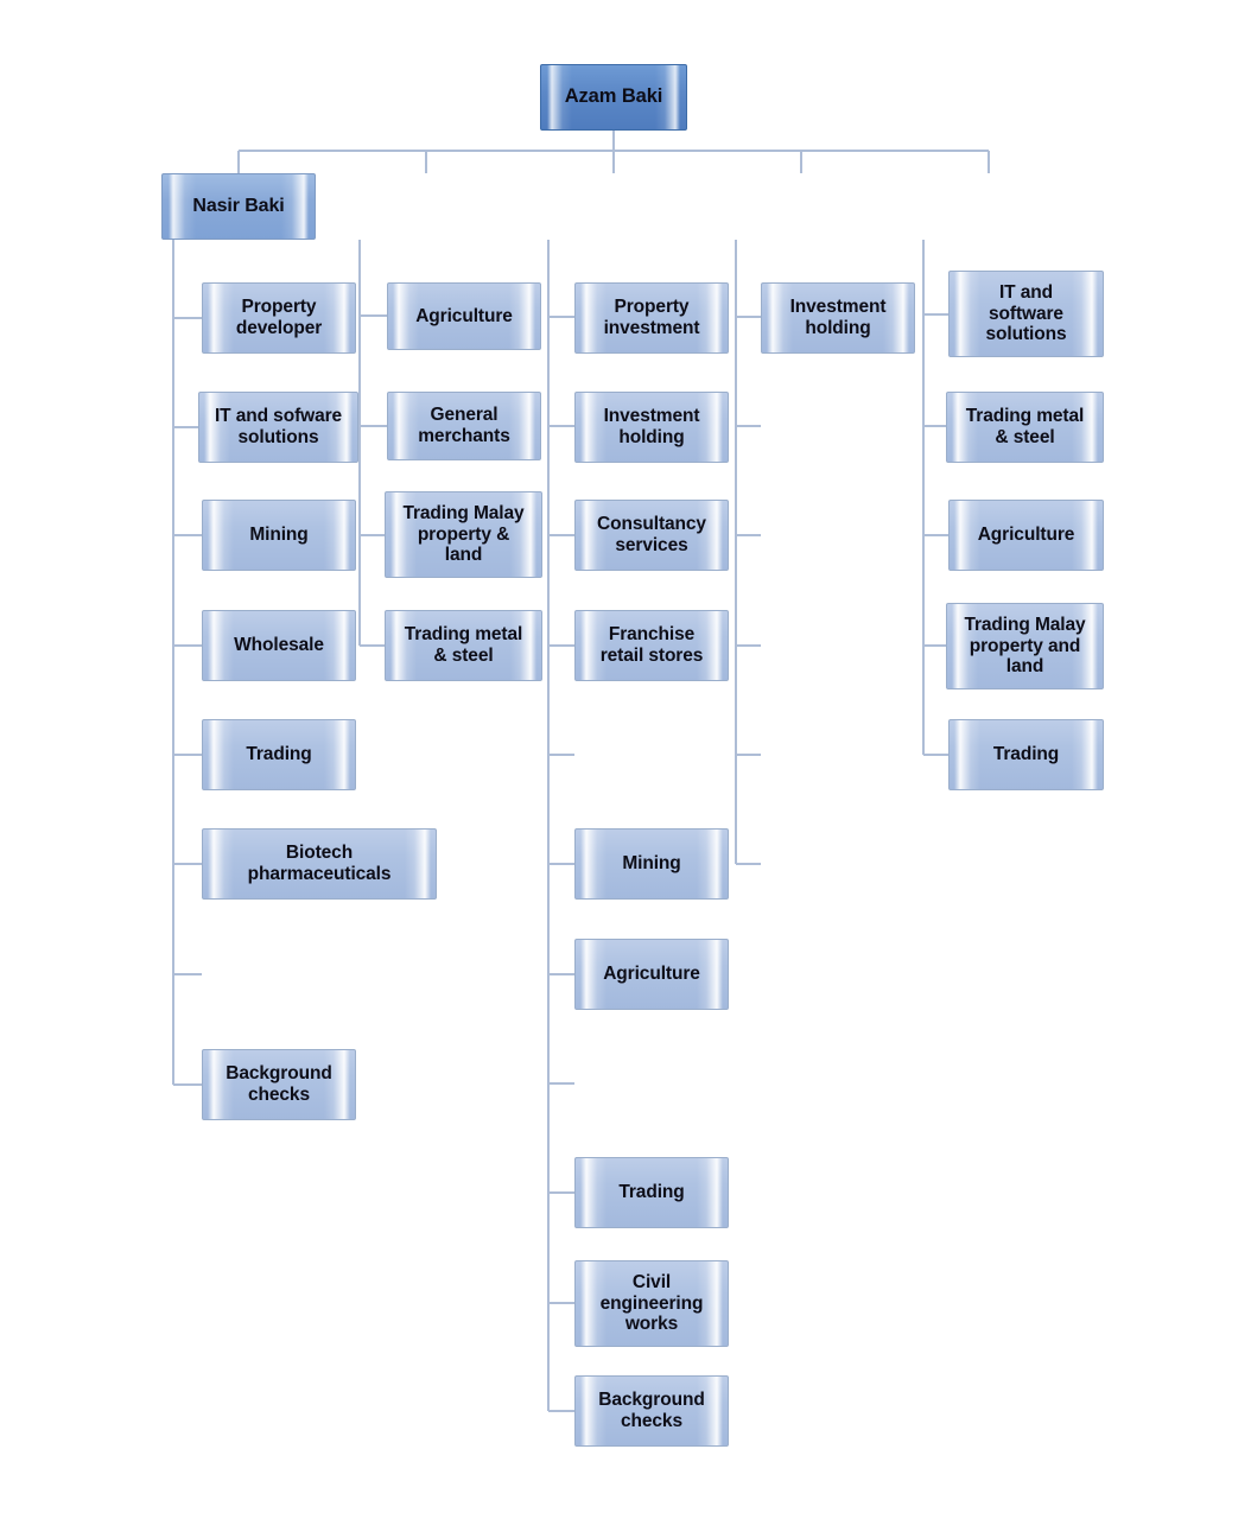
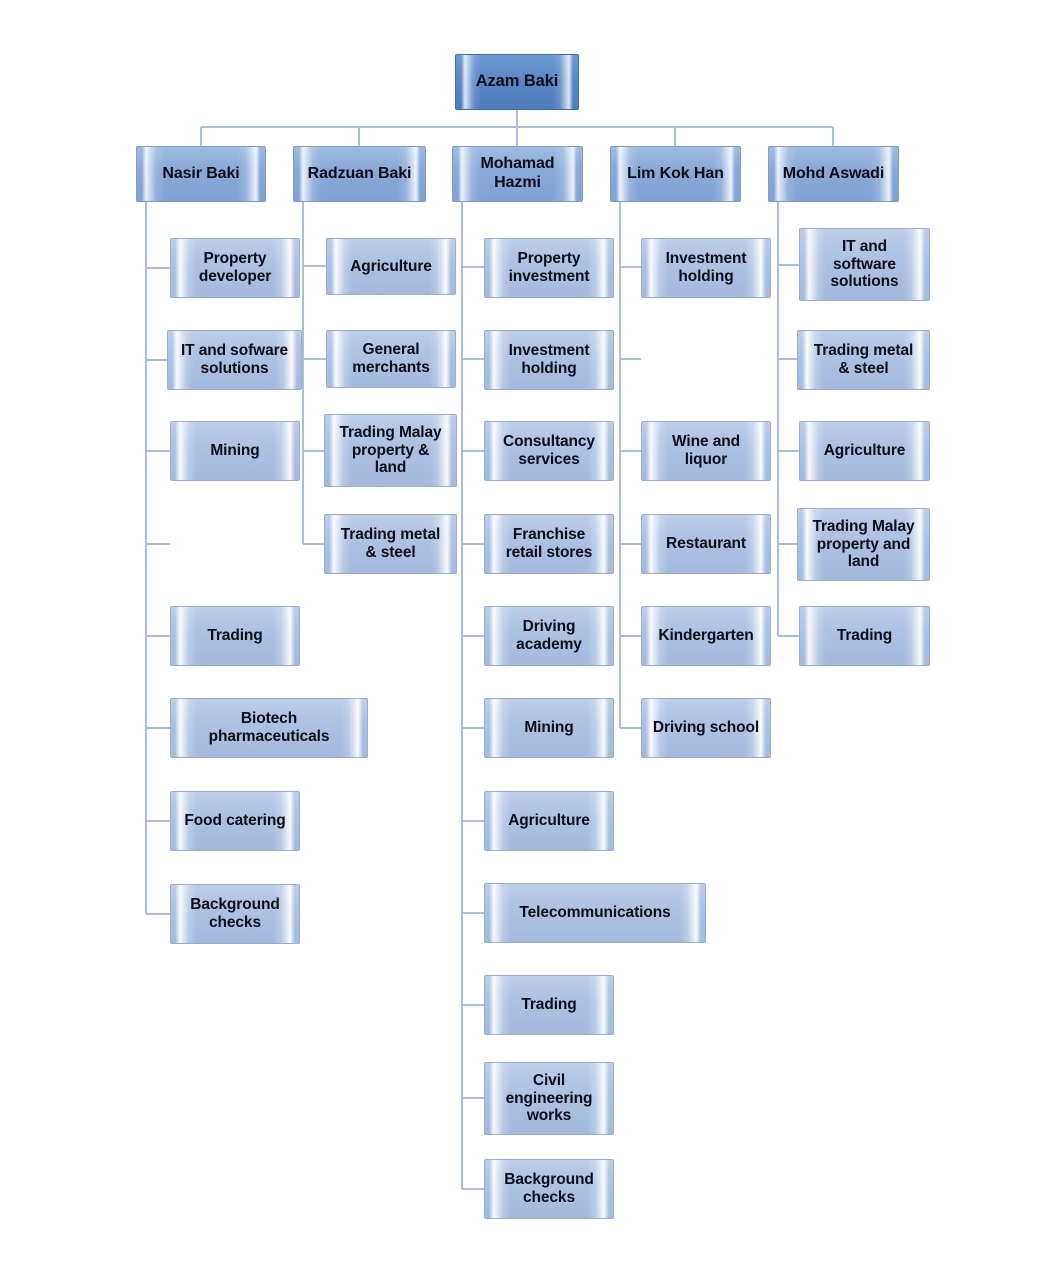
  Azam Baki
  Nasir Baki
+ Radzuan Baki
+ Mohamad
+ Hazmi
+ Lim Kok Han
+ Mohd Aswadi
  Property
  developer
  IT and sofware
  solutions
  Mining
- Wholesale
  Trading
  Biotech
  pharmaceuticals
+ Food catering
  Background
  checks
  Agriculture
  General
  merchants
  Trading Malay
  property &
  land
  Trading metal
  & steel
  Property
  investment
  Investment
  holding
  Consultancy
  services
  Franchise
  retail stores
+ Driving
+ academy
  Mining
  Agriculture
+ Telecommunications
  Trading
  Civil
  engineering
  works
  Background
  checks
  Investment
  holding
+ Wine and
+ liquor
+ Restaurant
+ Kindergarten
+ Driving school
  IT and
  software
  solutions
  Trading metal
  & steel
  Agriculture
  Trading Malay
  property and
  land
  Trading
